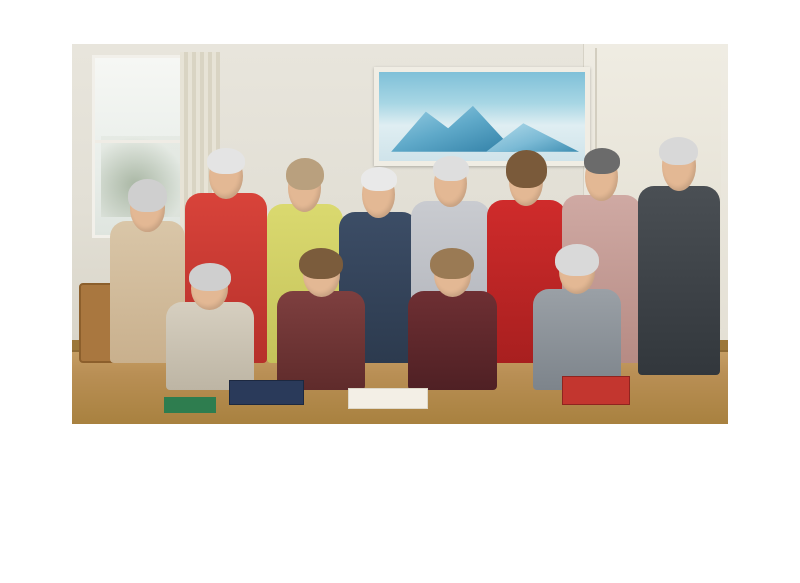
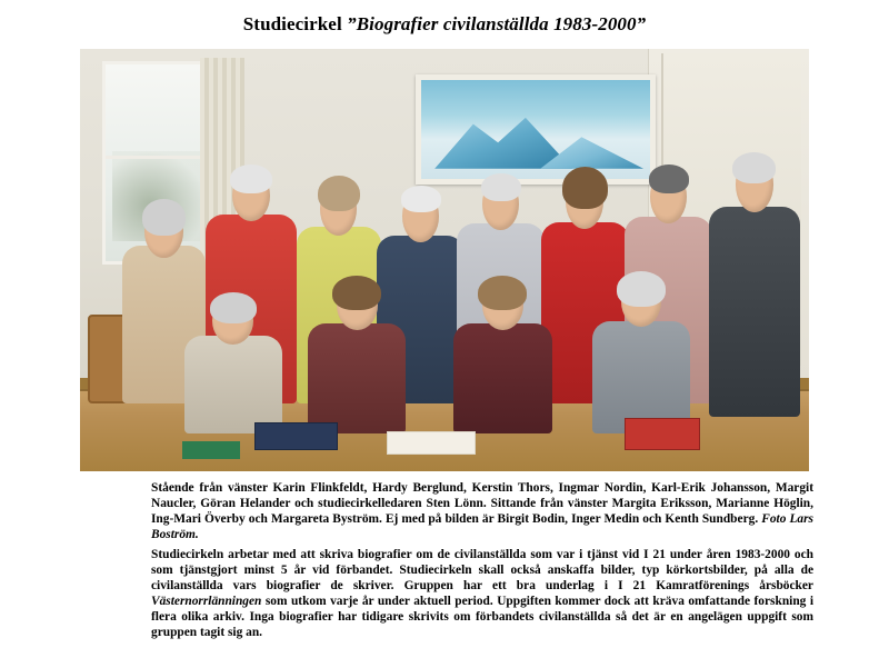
+ Studiecirkel ”Biografier civilanställda 1983-2000”
+ Stående från vänster Karin Flinkfeldt, Hardy Berglund, Kerstin Thors, Ingmar Nordin, Karl-Erik Johansson, Margit Naucler, Göran Helander och studiecirkelledaren Sten Lönn. Sittande från vänster Margita Eriksson, Marianne Höglin, Ing-Mari Överby och Margareta Byström. Ej med på bilden är Birgit Bodin, Inger Medin och Kenth Sundberg. Foto Lars Boström.
+ Studiecirkeln arbetar med att skriva biografier om de civilanställda som var i tjänst vid I 21 under åren 1983-2000 och som tjänstgjort minst 5 år vid förbandet. Studiecirkeln skall också anskaffa bilder, typ körkortsbilder, på alla de civilanställda vars biografier de skriver. Gruppen har ett bra underlag i I 21 Kamratförenings årsböcker Västernorrlänningen som utkom varje år under aktuell period. Uppgiften kommer dock att kräva omfattande forskning i flera olika arkiv. Inga biografier har tidigare skrivits om förbandets civilanställda så det är en angelägen uppgift som gruppen tagit sig an.
